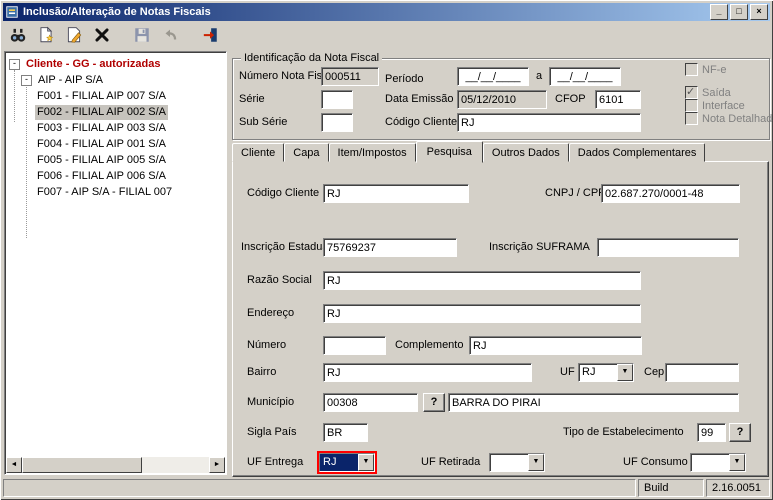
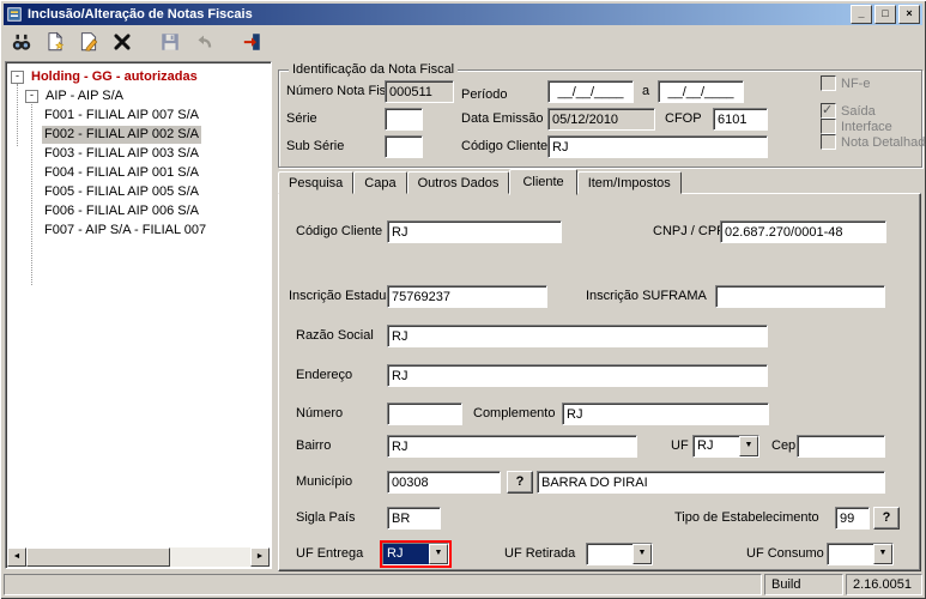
  Inclusão/Alteração de Notas Fiscais
  _
  □
  ×
  -
- Cliente - GG - autorizadas
+ Holding - GG - autorizadas
  -
  AIP - AIP S/A
  F001 - FILIAL AIP 007 S/A
  F002 - FILIAL AIP 002 S/A
  F003 - FILIAL AIP 003 S/A
  F004 - FILIAL AIP 001 S/A
  F005 - FILIAL AIP 005 S/A
  F006 - FILIAL AIP 006 S/A
  F007 - AIP S/A - FILIAL 007
  Identificação da Nota Fiscal
  Número Nota Fis
  000511
  Período
  __/__/____
  a
  __/__/____
  Série
  Data Emissão
  05/12/2010
  CFOP
  6101
  Sub Série
  Código Cliente
  RJ
  NF-e
  Saída
  Interface
  Nota Detalhad
- Cliente
+ Pesquisa
  Capa
- Item/Impostos
+ Outros Dados
- Pesquisa
+ Cliente
- Outros Dados
+ Item/Impostos
- Dados Complementares
  Código Cliente
  RJ
  CNPJ / CP
  02.687.270/0001-48
  Inscrição Estadu
  75769237
  Inscrição SUFRAMA
  Razão Social
  RJ
  Endereço
  RJ
  Número
  Complemento
  RJ
  Bairro
  RJ
  UF
  RJ
  Cep
  Município
  00308
  ?
  BARRA DO PIRAI
  Sigla País
  BR
  Tipo de Estabelecimento
  99
  ?
  UF Entrega
  RJ
  UF Retirada
  UF Consumo
  Build
  2.16.0051
